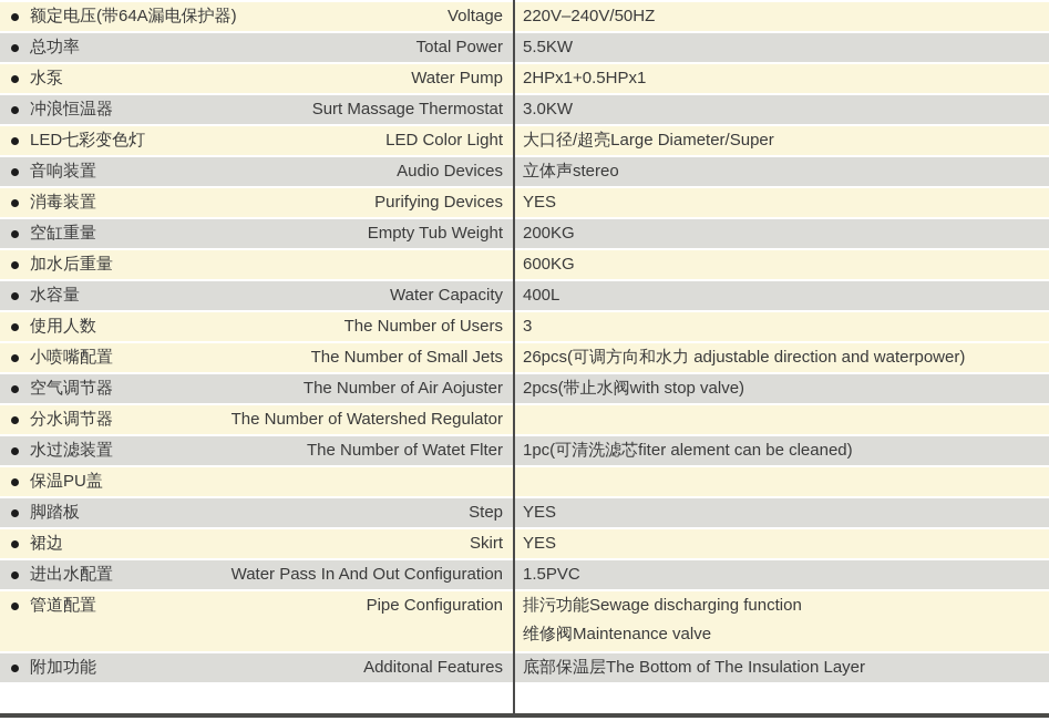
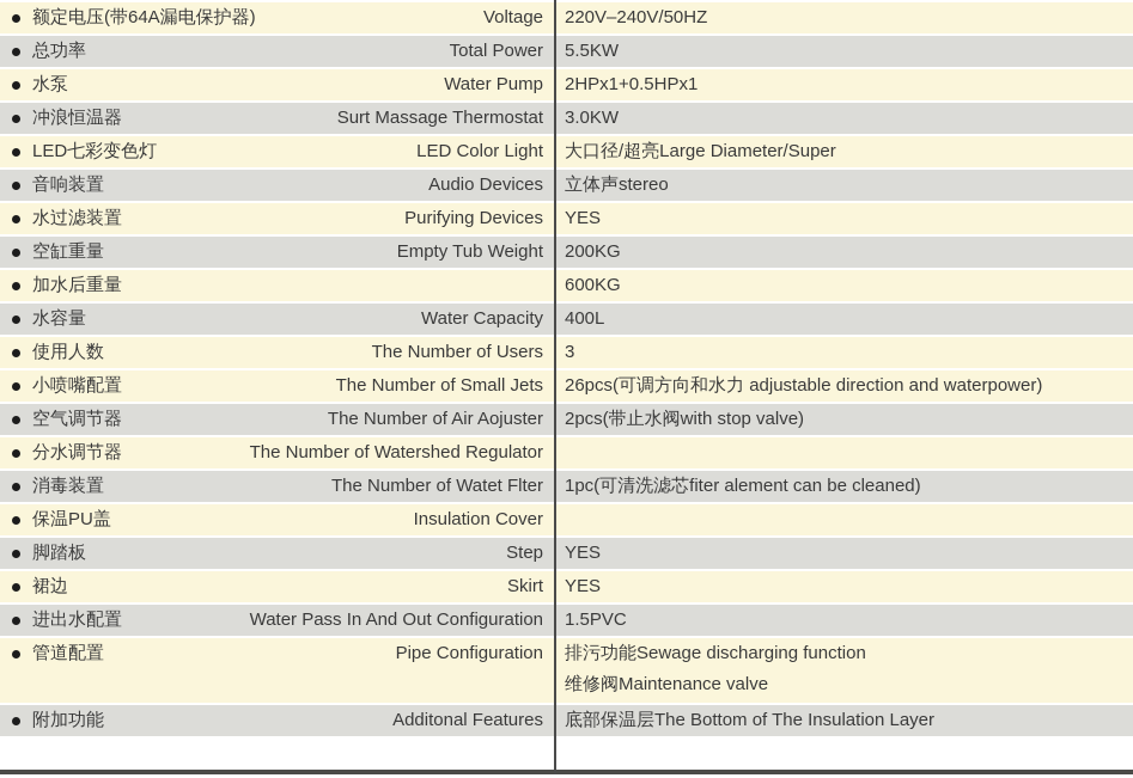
  额定电压(带64A漏电保护器)
  Voltage
  220V–240V/50HZ
  总功率
  Total Power
  5.5KW
  水泵
  Water Pump
  2HPx1+0.5HPx1
  冲浪恒温器
  Surt Massage Thermostat
  3.0KW
  LED七彩变色灯
  LED Color Light
  大口径/超亮Large Diameter/Super
  音响装置
  Audio Devices
  立体声stereo
- 消毒装置
+ 水过滤装置
  Purifying Devices
  YES
  空缸重量
  Empty Tub Weight
  200KG
  加水后重量
  600KG
  水容量
  Water Capacity
  400L
  使用人数
  The Number of Users
  3
  小喷嘴配置
  The Number of Small Jets
  26pcs(可调方向和水力 adjustable direction and waterpower)
  空气调节器
  The Number of Air Aojuster
  2pcs(带止水阀with stop valve)
  分水调节器
  The Number of Watershed Regulator
- 水过滤装置
+ 消毒装置
  The Number of Watet Flter
  1pc(可清洗滤芯fiter alement can be cleaned)
  保温PU盖
+ Insulation Cover
  脚踏板
  Step
  YES
  裙边
  Skirt
  YES
  进出水配置
  Water Pass In And Out Configuration
  1.5PVC
  管道配置
  Pipe Configuration
  排污功能Sewage discharging function
  维修阀Maintenance valve
  附加功能
  Additonal Features
  底部保温层The Bottom of The Insulation Layer
